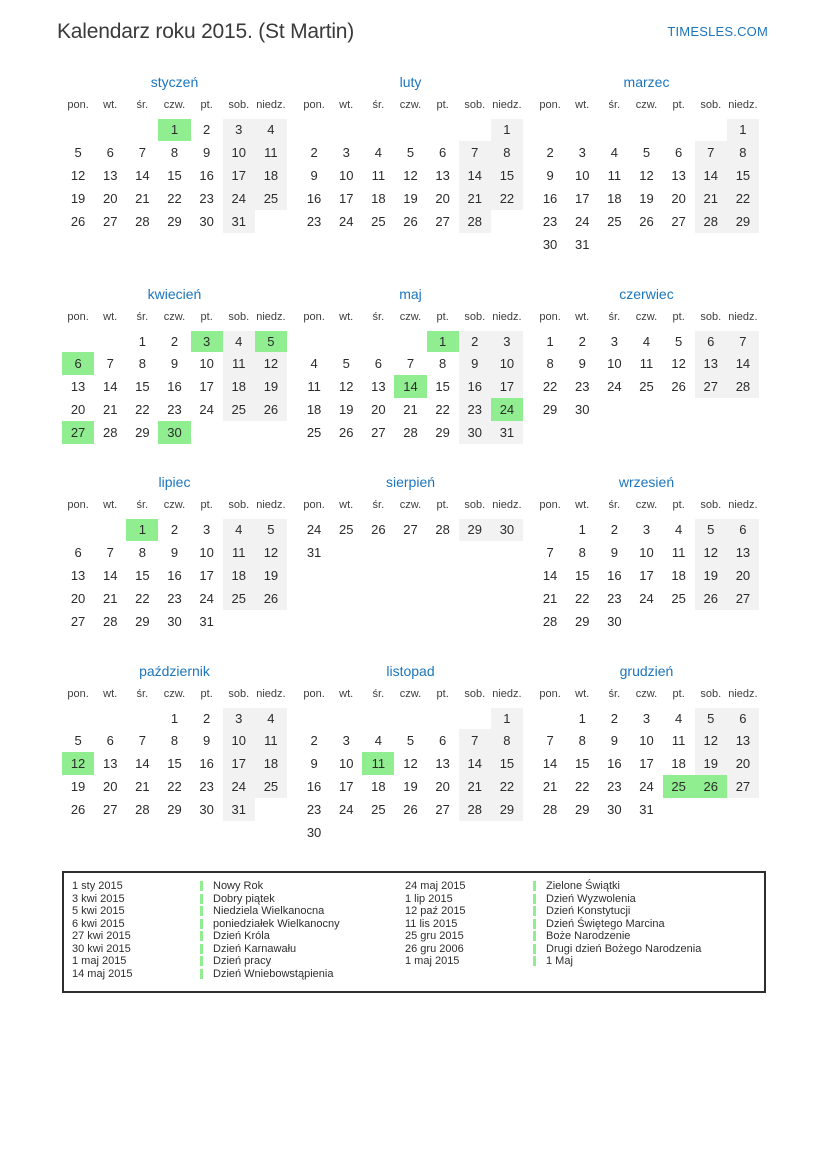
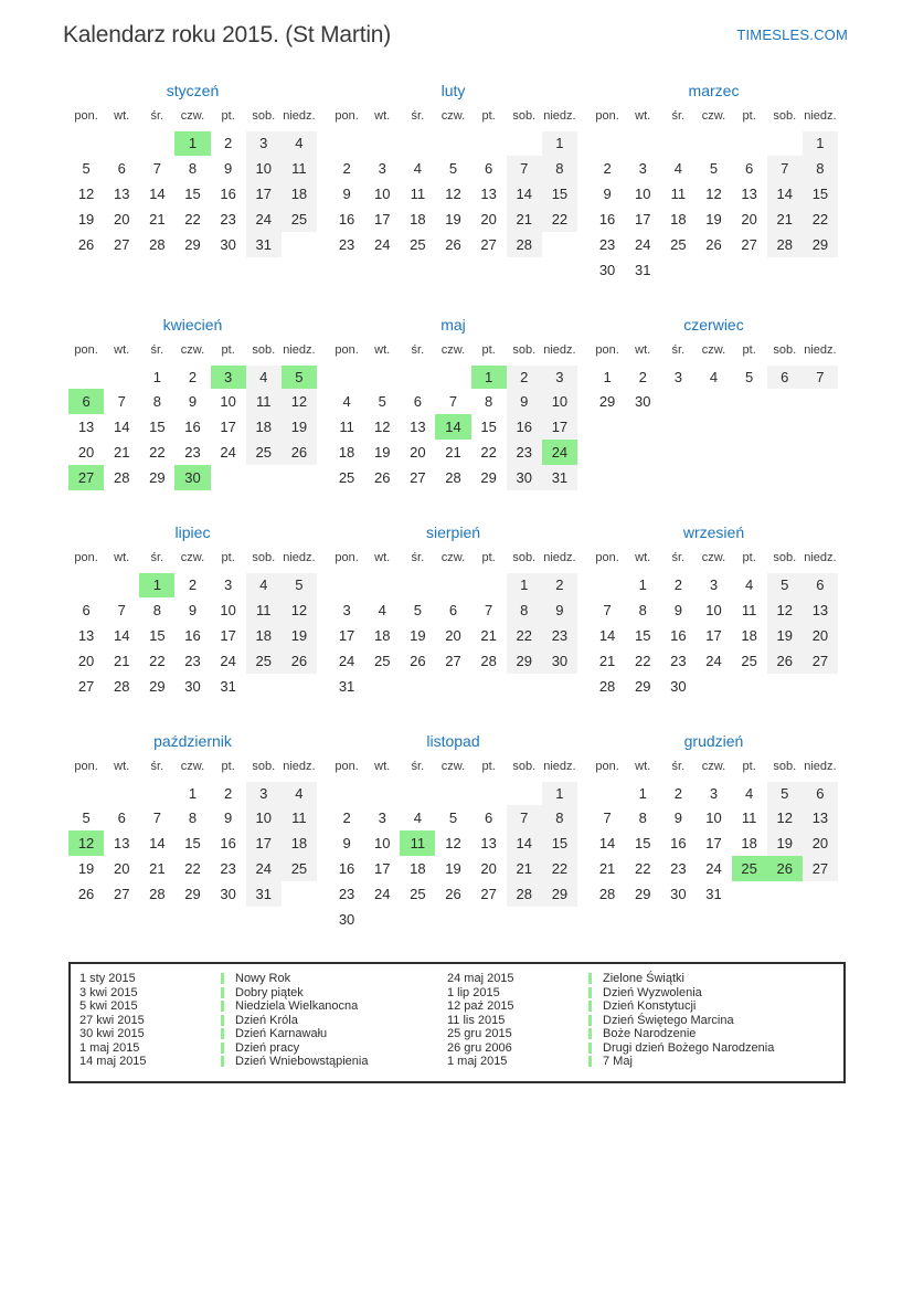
  Kalendarz roku 2015. (St Martin)
  TIMESLES.COM
  styczeń
  pon.	wt.	śr.	czw.	pt.	sob.	niedz.
  			1	2	3	4
  5	6	7	8	9	10	11
  12	13	14	15	16	17	18
  19	20	21	22	23	24	25
  26	27	28	29	30	31
  luty
  pon.	wt.	śr.	czw.	pt.	sob.	niedz.
  						1
  2	3	4	5	6	7	8
  9	10	11	12	13	14	15
  16	17	18	19	20	21	22
  23	24	25	26	27	28
  marzec
  pon.	wt.	śr.	czw.	pt.	sob.	niedz.
  						1
  2	3	4	5	6	7	8
  9	10	11	12	13	14	15
  16	17	18	19	20	21	22
  23	24	25	26	27	28	29
  30	31
  kwiecień
  pon.	wt.	śr.	czw.	pt.	sob.	niedz.
  		1	2	3	4	5
  6	7	8	9	10	11	12
  13	14	15	16	17	18	19
  20	21	22	23	24	25	26
  27	28	29	30
  maj
  pon.	wt.	śr.	czw.	pt.	sob.	niedz.
  				1	2	3
  4	5	6	7	8	9	10
  11	12	13	14	15	16	17
  18	19	20	21	22	23	24
  25	26	27	28	29	30	31
  czerwiec
  pon.	wt.	śr.	czw.	pt.	sob.	niedz.
  1	2	3	4	5	6	7
- 8	9	10	11	12	13	14
- 22	23	24	25	26	27	28
  29	30
  lipiec
  pon.	wt.	śr.	czw.	pt.	sob.	niedz.
  		1	2	3	4	5
  6	7	8	9	10	11	12
  13	14	15	16	17	18	19
  20	21	22	23	24	25	26
  27	28	29	30	31
  sierpień
  pon.	wt.	śr.	czw.	pt.	sob.	niedz.
+ 					1	2
+ 3	4	5	6	7	8	9
+ 17	18	19	20	21	22	23
  24	25	26	27	28	29	30
  31
  wrzesień
  pon.	wt.	śr.	czw.	pt.	sob.	niedz.
  	1	2	3	4	5	6
  7	8	9	10	11	12	13
  14	15	16	17	18	19	20
  21	22	23	24	25	26	27
  28	29	30
  październik
  pon.	wt.	śr.	czw.	pt.	sob.	niedz.
  			1	2	3	4
  5	6	7	8	9	10	11
  12	13	14	15	16	17	18
  19	20	21	22	23	24	25
  26	27	28	29	30	31
  listopad
  pon.	wt.	śr.	czw.	pt.	sob.	niedz.
  						1
  2	3	4	5	6	7	8
  9	10	11	12	13	14	15
  16	17	18	19	20	21	22
  23	24	25	26	27	28	29
  30
  grudzień
  pon.	wt.	śr.	czw.	pt.	sob.	niedz.
  	1	2	3	4	5	6
  7	8	9	10	11	12	13
  14	15	16	17	18	19	20
  21	22	23	24	25	26	27
  28	29	30	31
  1 sty 2015
  Nowy Rok
  3 kwi 2015
  Dobry piątek
  5 kwi 2015
  Niedziela Wielkanocna
- 6 kwi 2015
- poniedziałek Wielkanocny
  27 kwi 2015
  Dzień Króla
  30 kwi 2015
  Dzień Karnawału
  1 maj 2015
  Dzień pracy
  14 maj 2015
  Dzień Wniebowstąpienia
  24 maj 2015
  Zielone Świątki
  1 lip 2015
  Dzień Wyzwolenia
  12 paź 2015
  Dzień Konstytucji
  11 lis 2015
  Dzień Świętego Marcina
  25 gru 2015
  Boże Narodzenie
  26 gru 2006
  Drugi dzień Bożego Narodzenia
  1 maj 2015
- 1 Maj
+ 7 Maj
